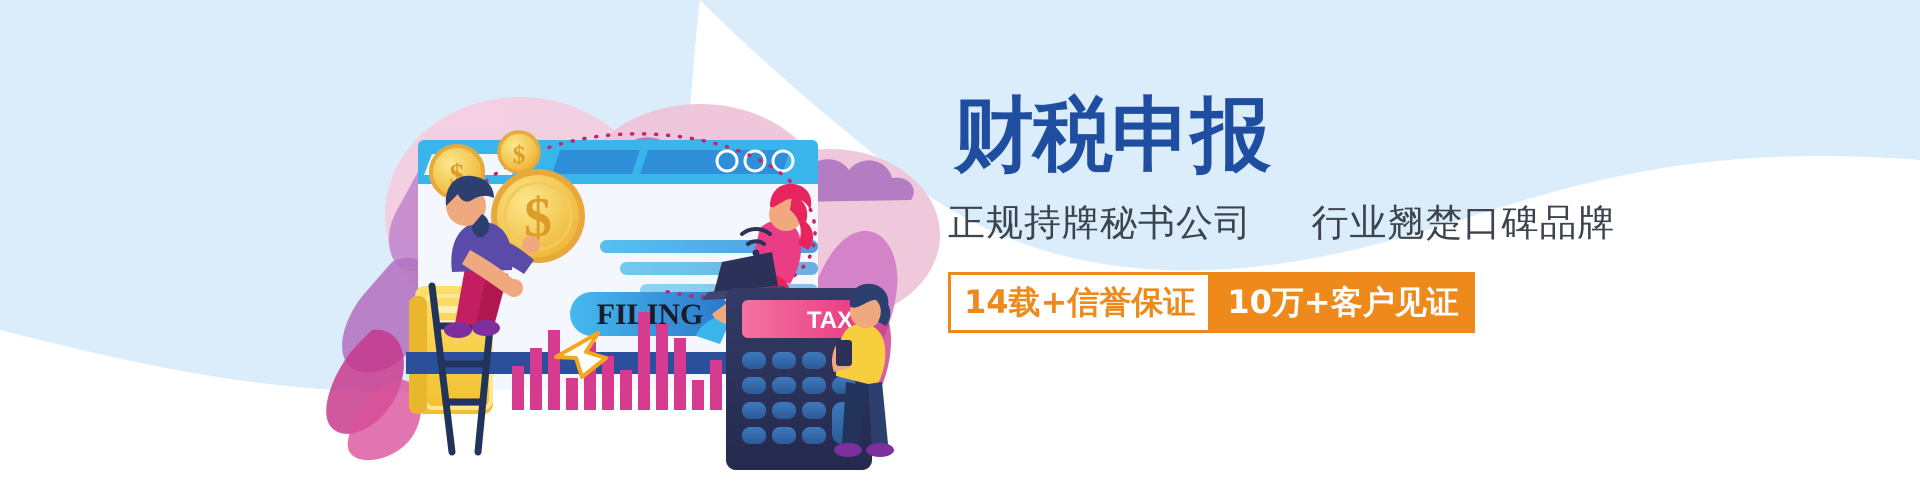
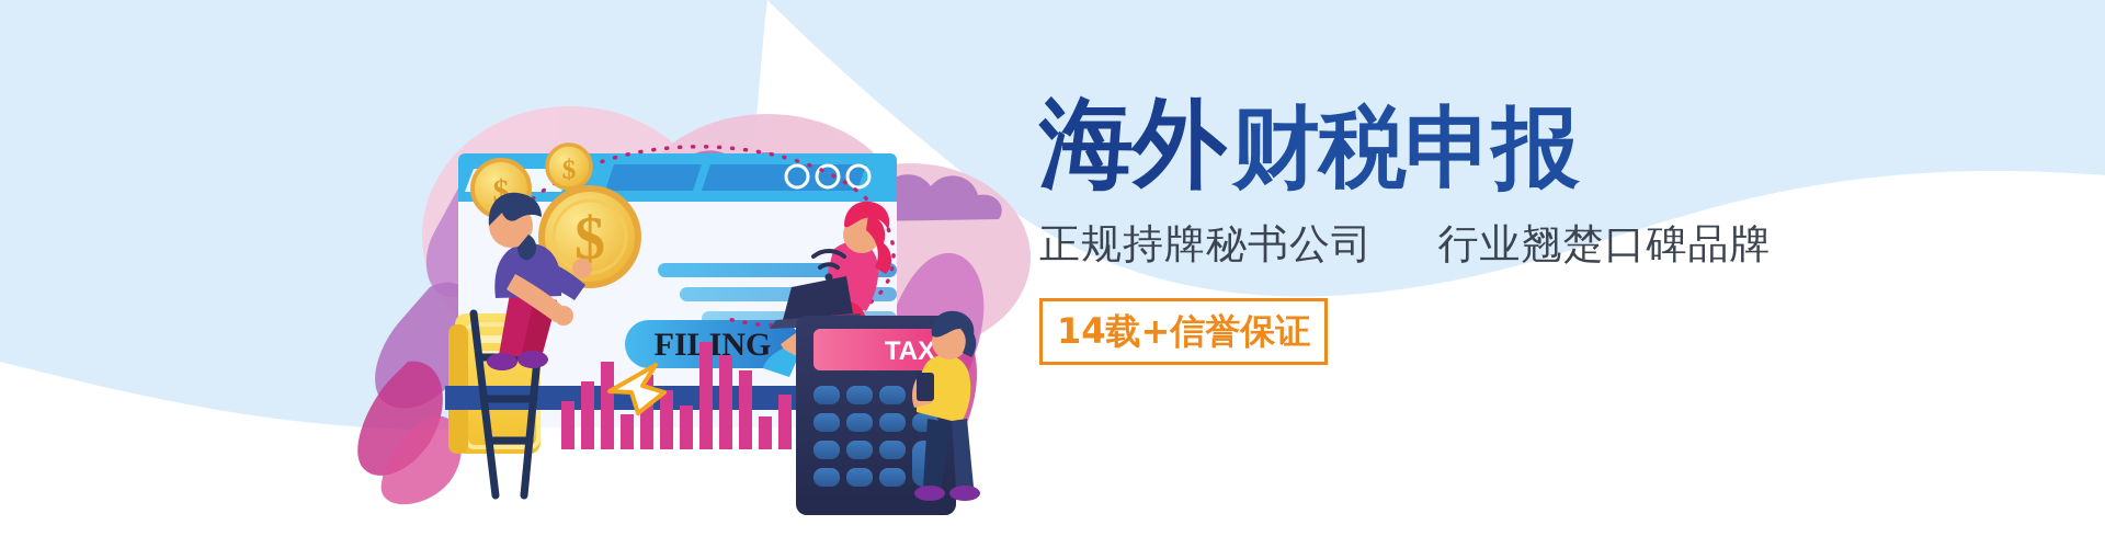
  FILING
  $
  $
  $
  TAX
+ 海外
  财税申报
  正规持牌秘书公司 行业翘楚口碑品牌
  14载+信誉保证
- 10万+客户见证
